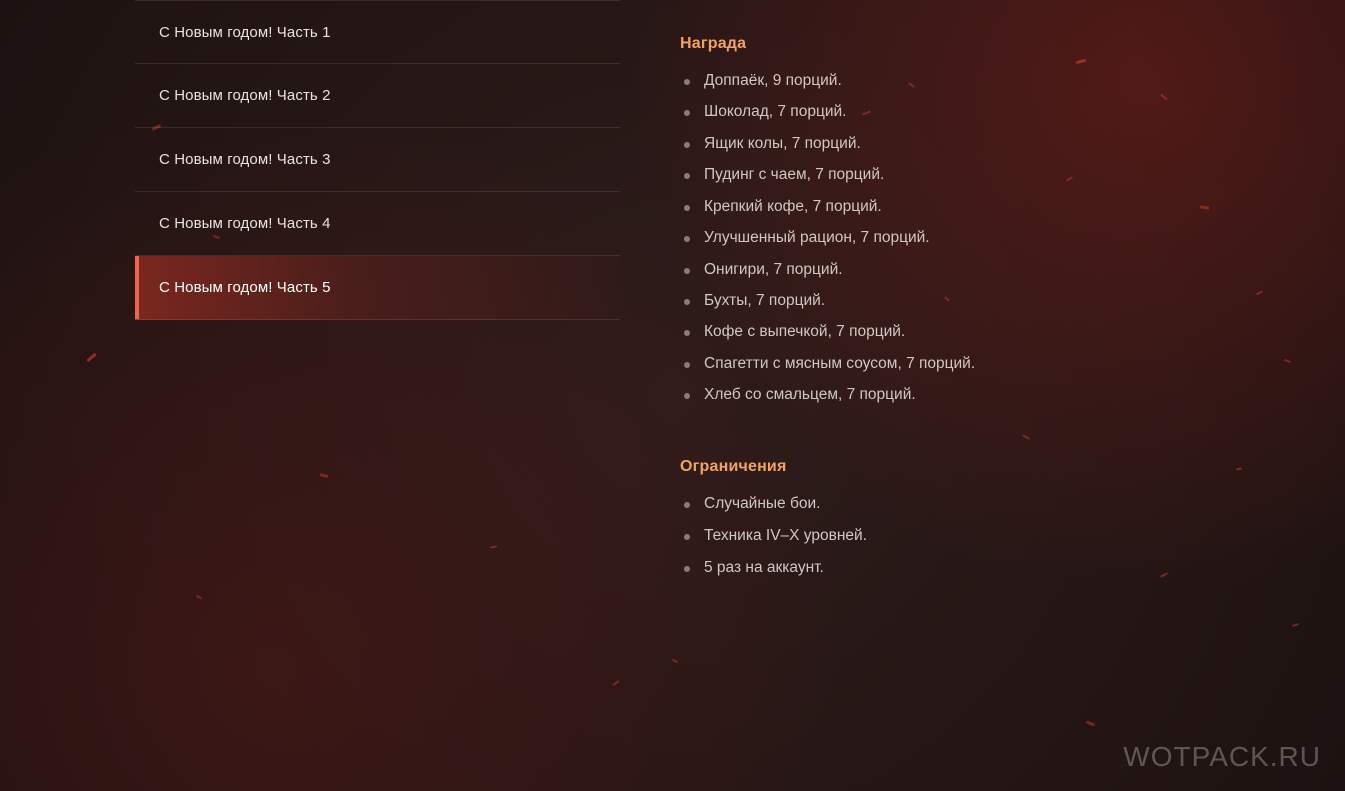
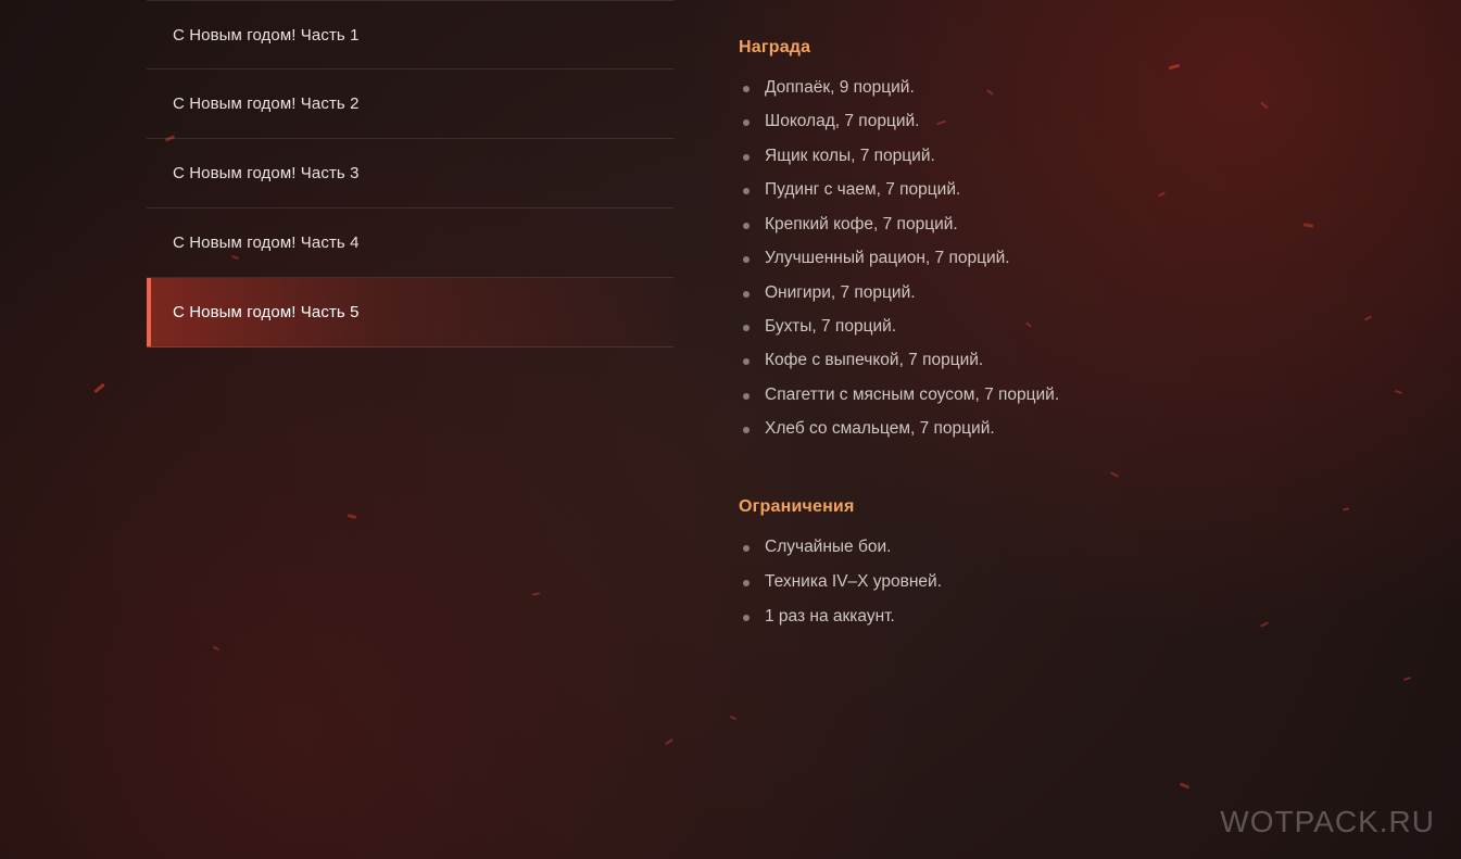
  С Новым годом! Часть 1
  С Новым годом! Часть 2
  С Новым годом! Часть 3
  С Новым годом! Часть 4
  С Новым годом! Часть 5
  Награда
  Доппаёк, 9 порций.
  Шоколад, 7 порций.
  Ящик колы, 7 порций.
  Пудинг с чаем, 7 порций.
  Крепкий кофе, 7 порций.
  Улучшенный рацион, 7 порций.
  Онигири, 7 порций.
  Бухты, 7 порций.
  Кофе с выпечкой, 7 порций.
  Спагетти с мясным соусом, 7 порций.
  Хлеб со смальцем, 7 порций.
  Ограничения
  Случайные бои.
  Техника IV–X уровней.
- 5 раз на аккаунт.
+ 1 раз на аккаунт.
  WOTPACK.RU
